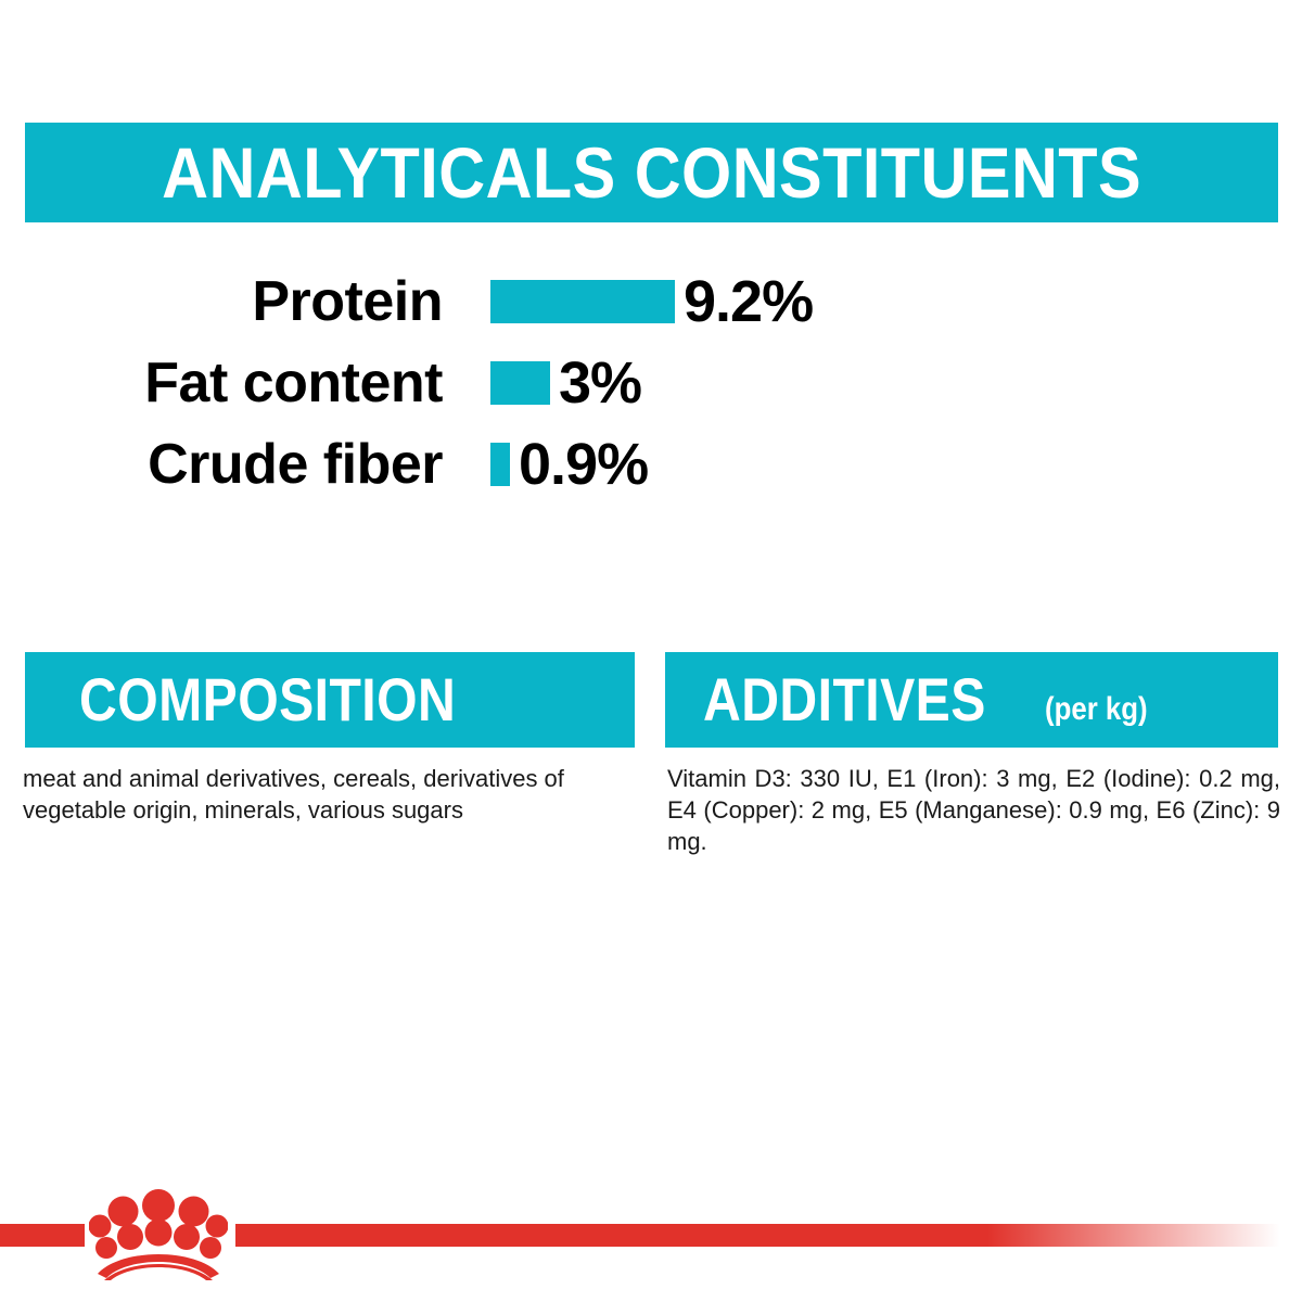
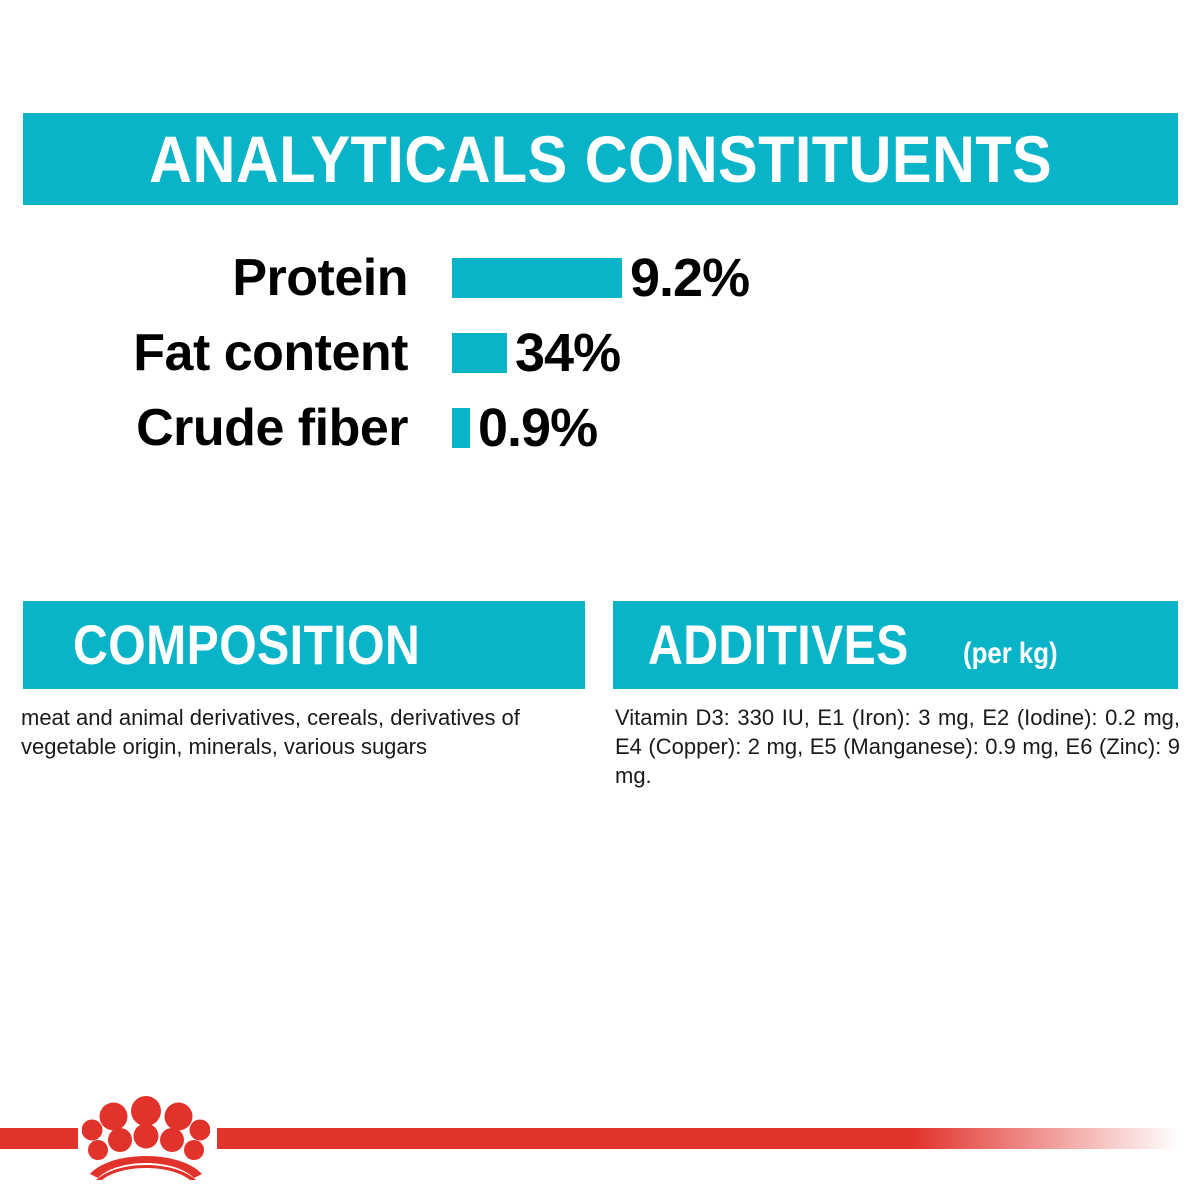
  ANALYTICALS CONSTITUENTS
  Protein
  9.2%
  Fat content
- 3%
+ 34%
  Crude fiber
  0.9%
  COMPOSITION
  meat and animal derivatives, cereals, derivatives of vegetable origin, minerals, various sugars
  ADDITIVES
  (per kg)
  Vitamin D3: 330 IU, E1 (Iron): 3 mg, E2 (Iodine): 0.2 mg, E4 (Copper): 2 mg, E5 (Manganese): 0.9 mg, E6 (Zinc): 9 mg.
